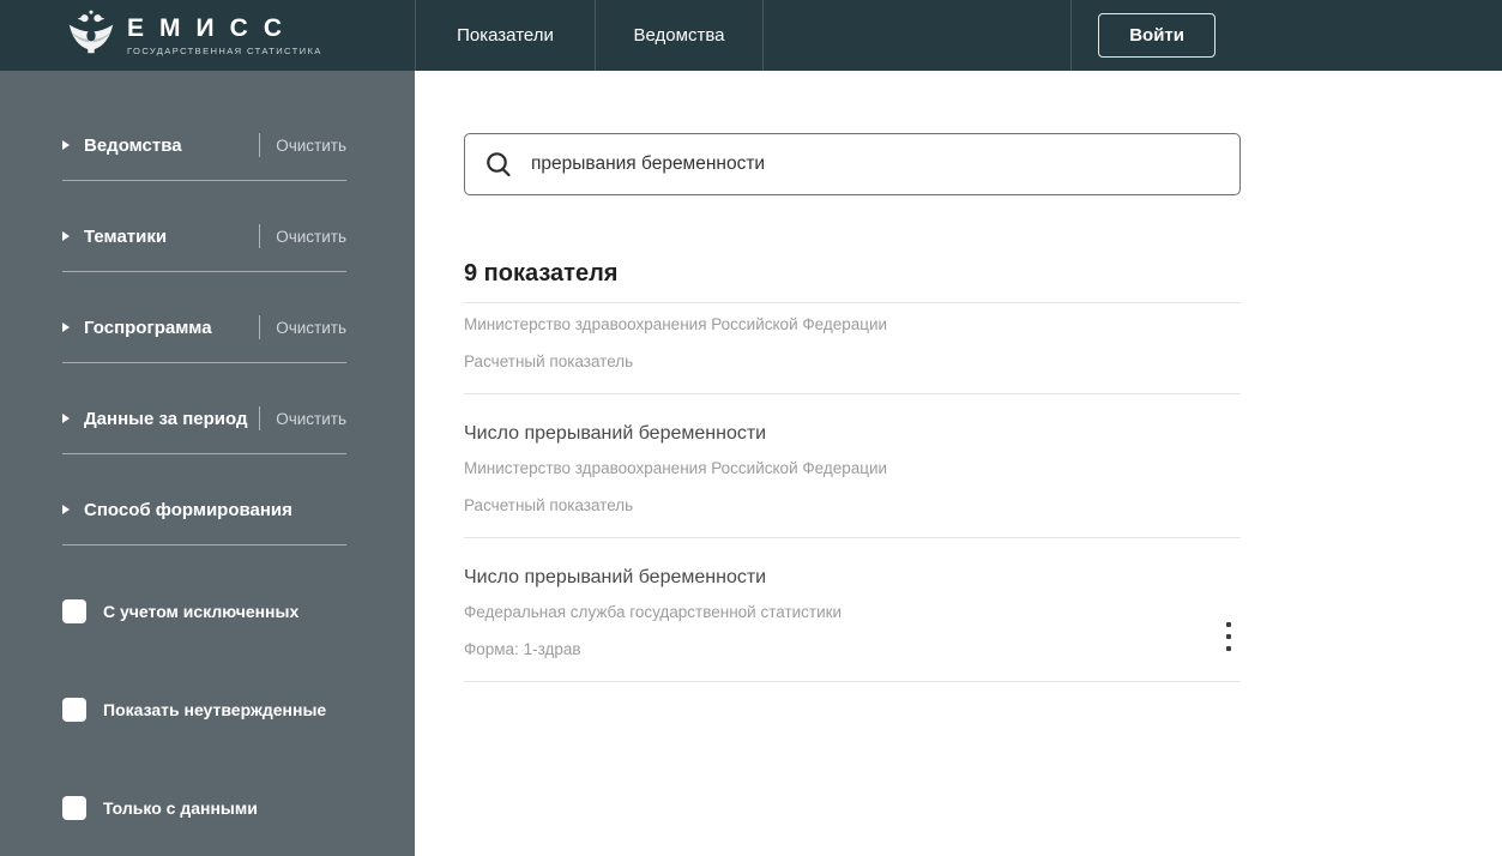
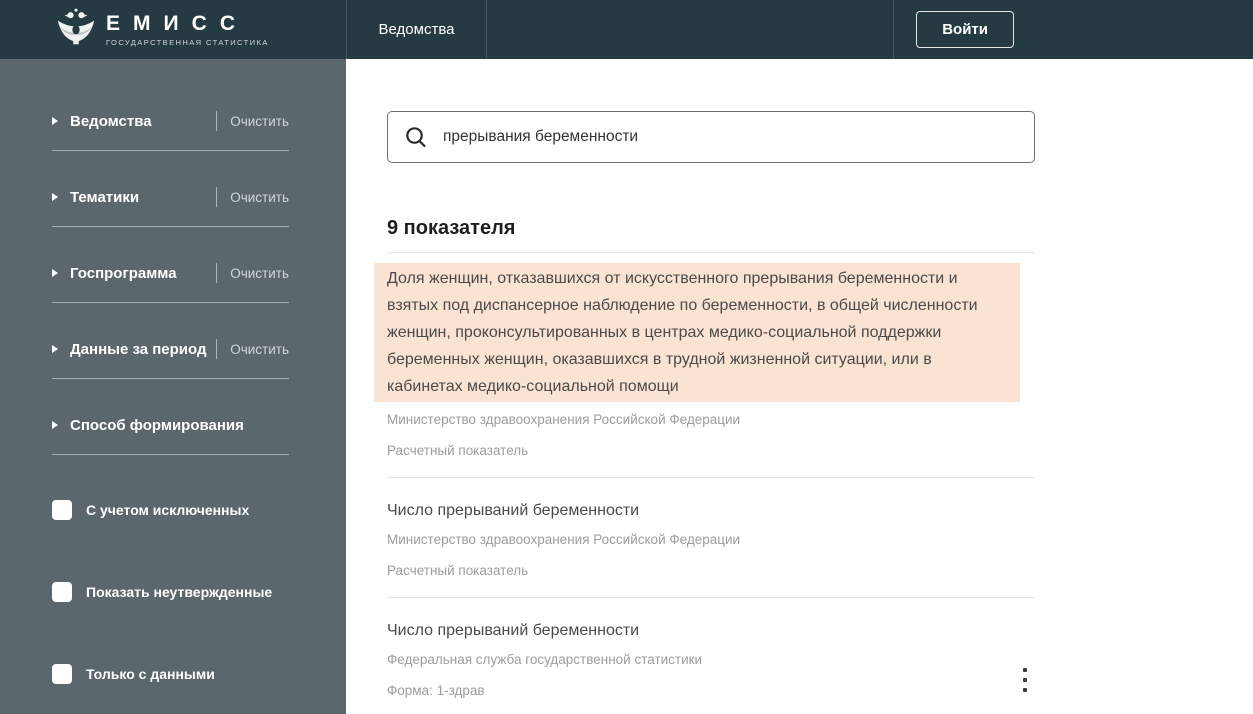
  ЕМИСС
  ГОСУДАРСТВЕННАЯ СТАТИСТИКА
- Показатели
  Ведомства
  Войти
  Ведомства
  Очистить
  Тематики
  Очистить
  Госпрограмма
  Очистить
  Данные за период
  Очистить
  Способ формирования
  С учетом исключенных
  Показать неутвержденные
  Только с данными
  прерывания беременности
  9 показателя
+ Доля женщин, отказавшихся от искусственного прерывания беременности и взятых под диспансерное наблюдение по беременности, в общей численности женщин, проконсультированных в центрах медико-социальной поддержки беременных женщин, оказавшихся в трудной жизненной ситуации, или в кабинетах медико-социальной помощи
  Министерство здравоохранения Российской Федерации
  Расчетный показатель
  Число прерываний беременности
  Министерство здравоохранения Российской Федерации
  Расчетный показатель
  Число прерываний беременности
  Федеральная служба государственной статистики
  Форма: 1-здрав
